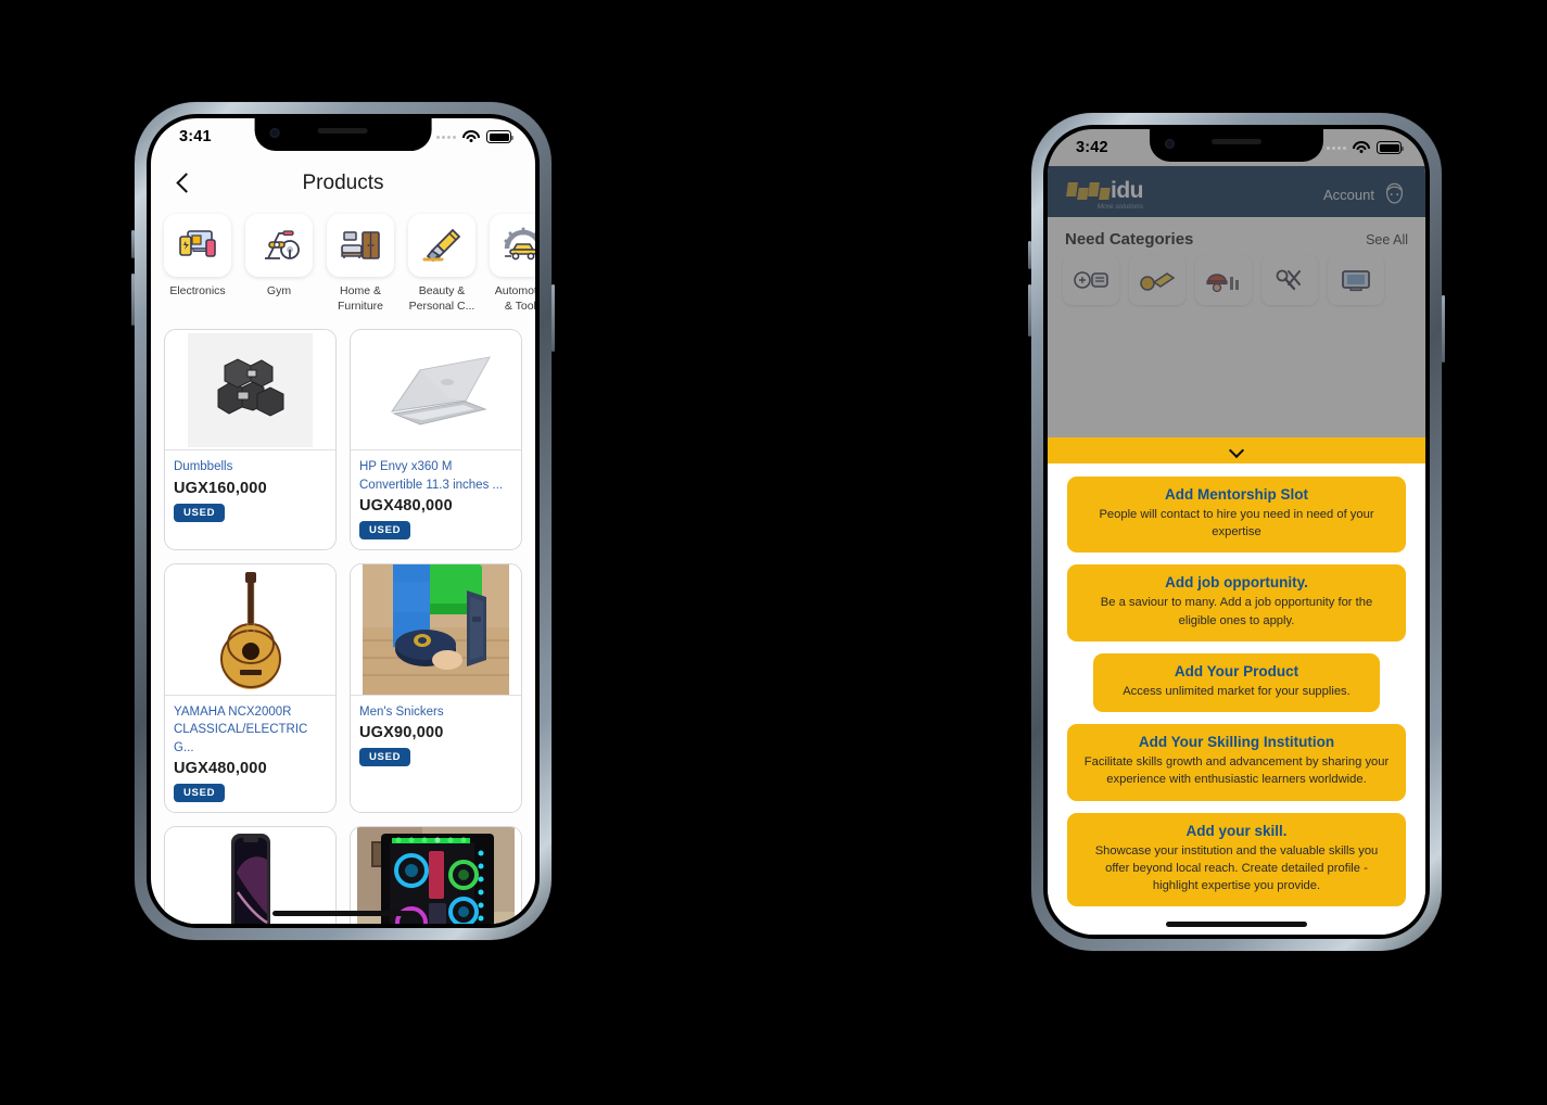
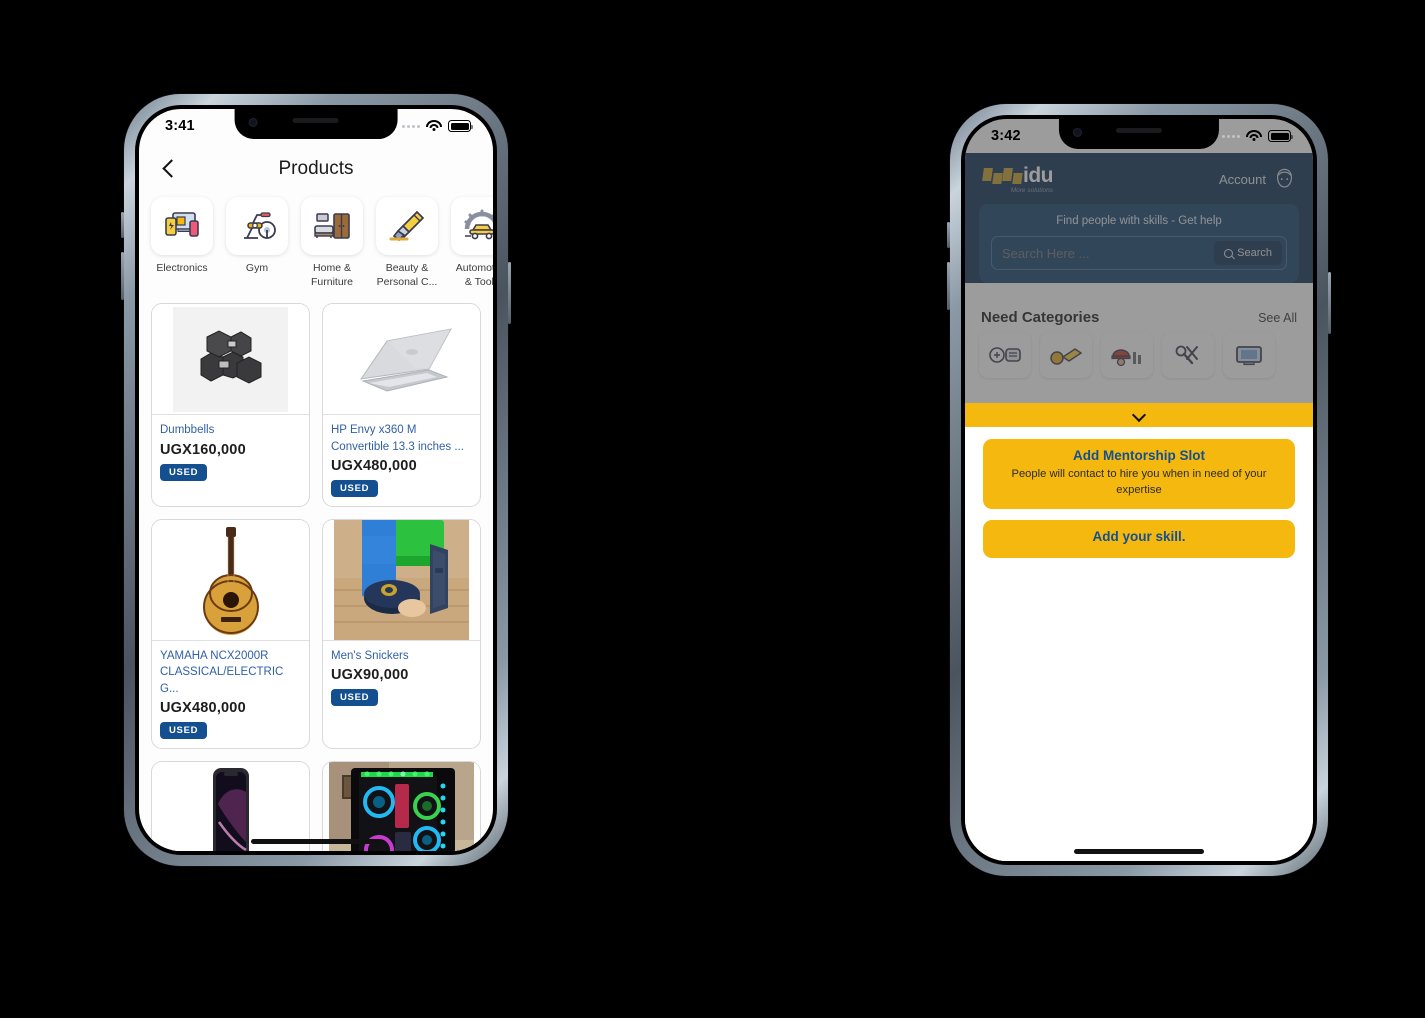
  3:41
  Products
  Electronics
  Gym
  Home & Furniture
  Beauty & Personal C...
  Dumbbells
  UGX160,000
  USED
- HP Envy x360 M Convertible 11.3 inches ...
+ HP Envy x360 M Convertible 13.3 inches ...
  UGX480,000
  USED
  YAMAHA NCX2000R CLASSICAL/ELECTRIC G...
  UGX480,000
  USED
  Men's Snickers
  UGX90,000
  USED
  3:42
  idu
  Account
+ Find people with skills - Get help
+ Search Here ...
+ Search
  Need Categories
  See All
  Add Mentorship Slot
- People will contact to hire you need in need of your expertise
+ People will contact to hire you when in need of your expertise
- Add job opportunity.
- Be a saviour to many. Add a job opportunity for the eligible ones to apply.
- Add Your Product
- Access unlimited market for your supplies.
- Add Your Skilling Institution
- Facilitate skills growth and advancement by sharing your experience with enthusiastic learners worldwide.
  Add your skill.
- Showcase your institution and the valuable skills you offer beyond local reach. Create detailed profile - highlight expertise you provide.
